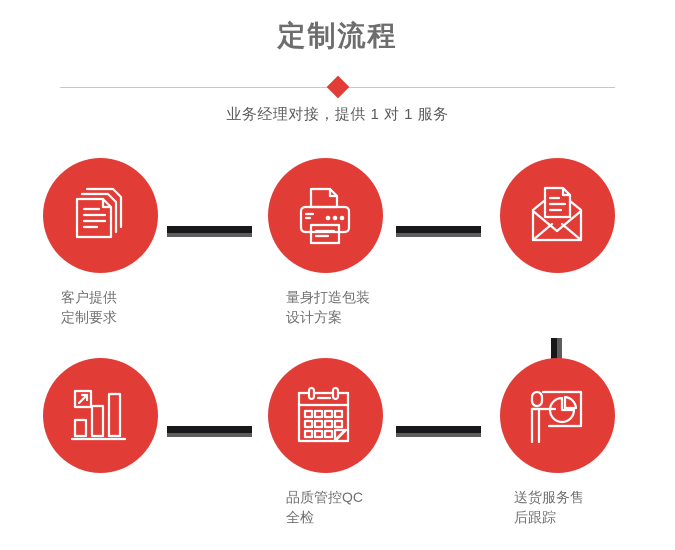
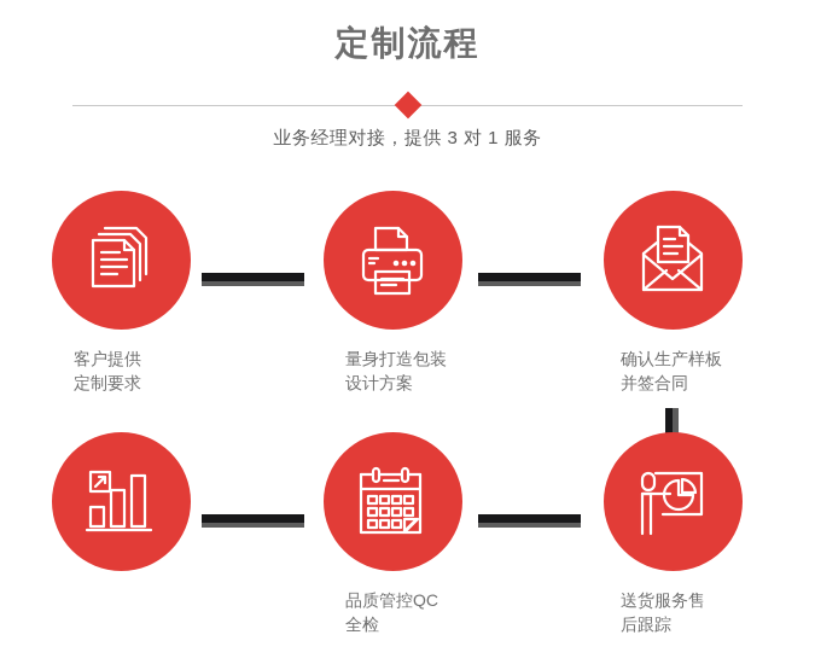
  定制流程
- 业务经理对接，提供 1 对 1 服务
+ 业务经理对接，提供 3 对 1 服务
  客户提供
  定制要求
  量身打造包装
  设计方案
+ 确认生产样板
+ 并签合同
  品质管控QC
  全检
  送货服务售
  后跟踪
